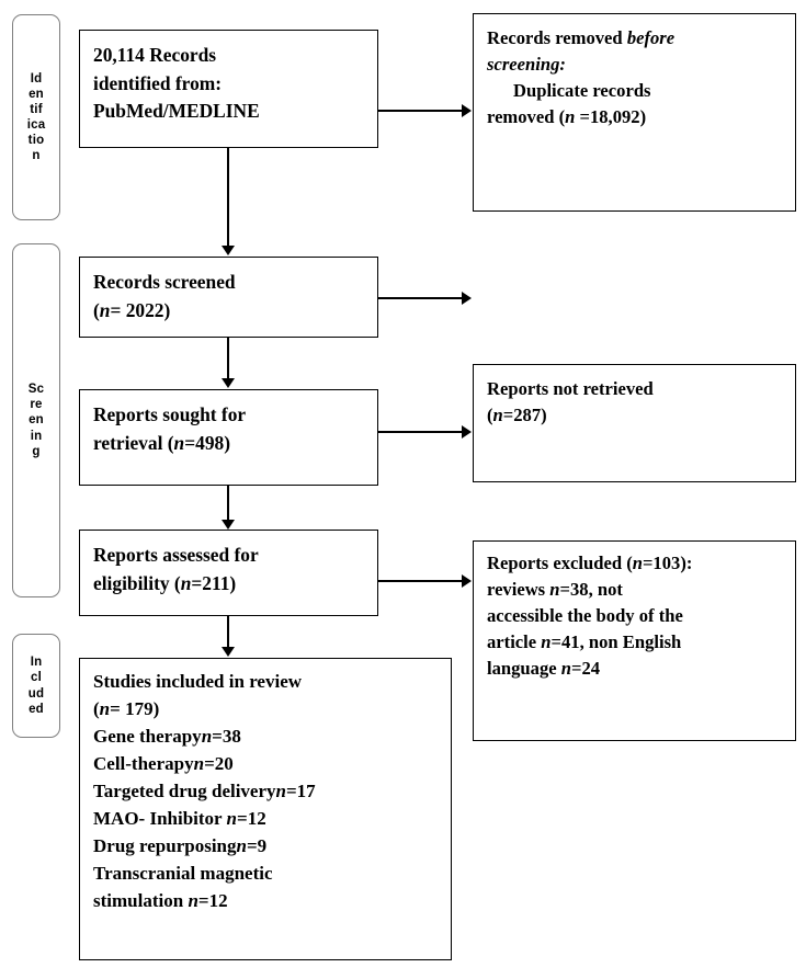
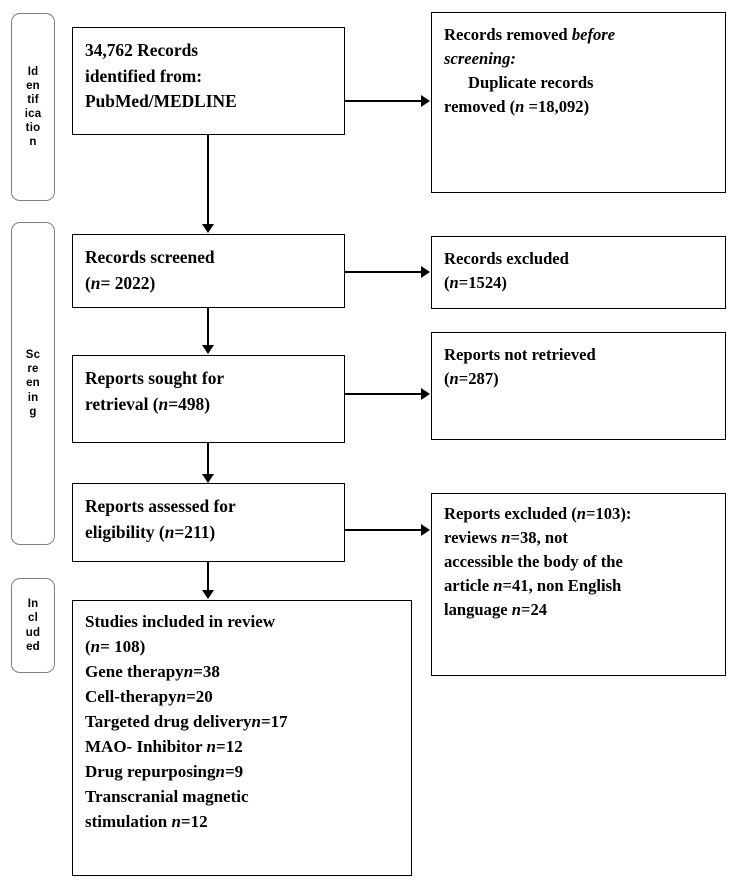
  Id
  en
  tif
  ica
  tio
  n
  Sc
  re
  en
  in
  g
  In
  cl
  ud
  ed
- 20,114 Records
+ 34,762 Records
  identified from:
  PubMed/MEDLINE
  Records removed before
  screening:
  Duplicate records
  removed (n =18,092)
  Records screened
  (n= 2022)
+ Records excluded
+ (n=1524)
  Reports sought for
  retrieval (n=498)
  Reports not retrieved
  (n=287)
  Reports assessed for
  eligibility (n=211)
  Reports excluded (n=103):
  reviews n=38, not
  accessible the body of the
  article n=41, non English
  language n=24
  Studies included in review
- (n= 179)
+ (n= 108)
  Gene therapyn=38
  Cell-therapyn=20
  Targeted drug deliveryn=17
  MAO- Inhibitor n=12
  Drug repurposingn=9
  Transcranial magnetic
  stimulation n=12
